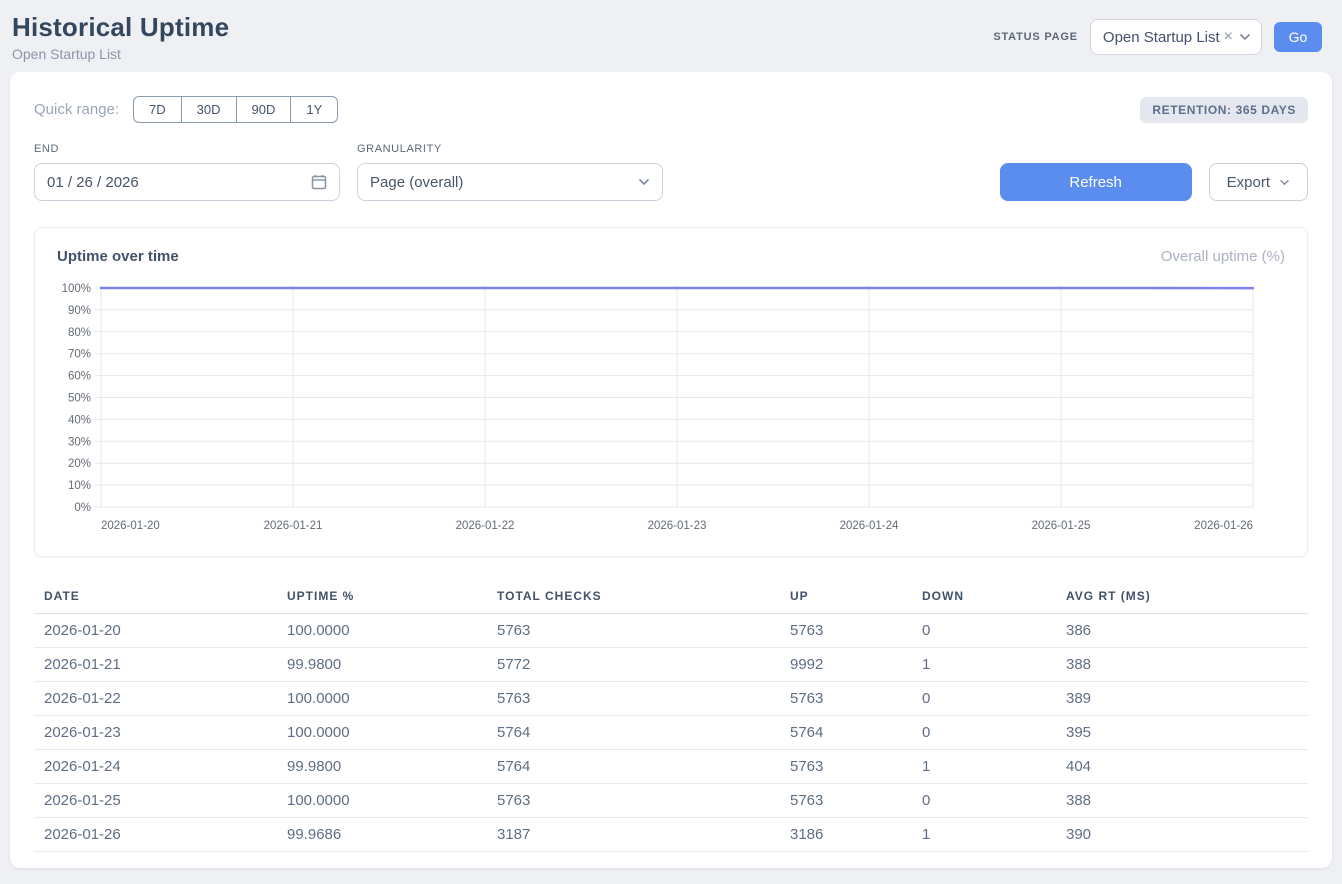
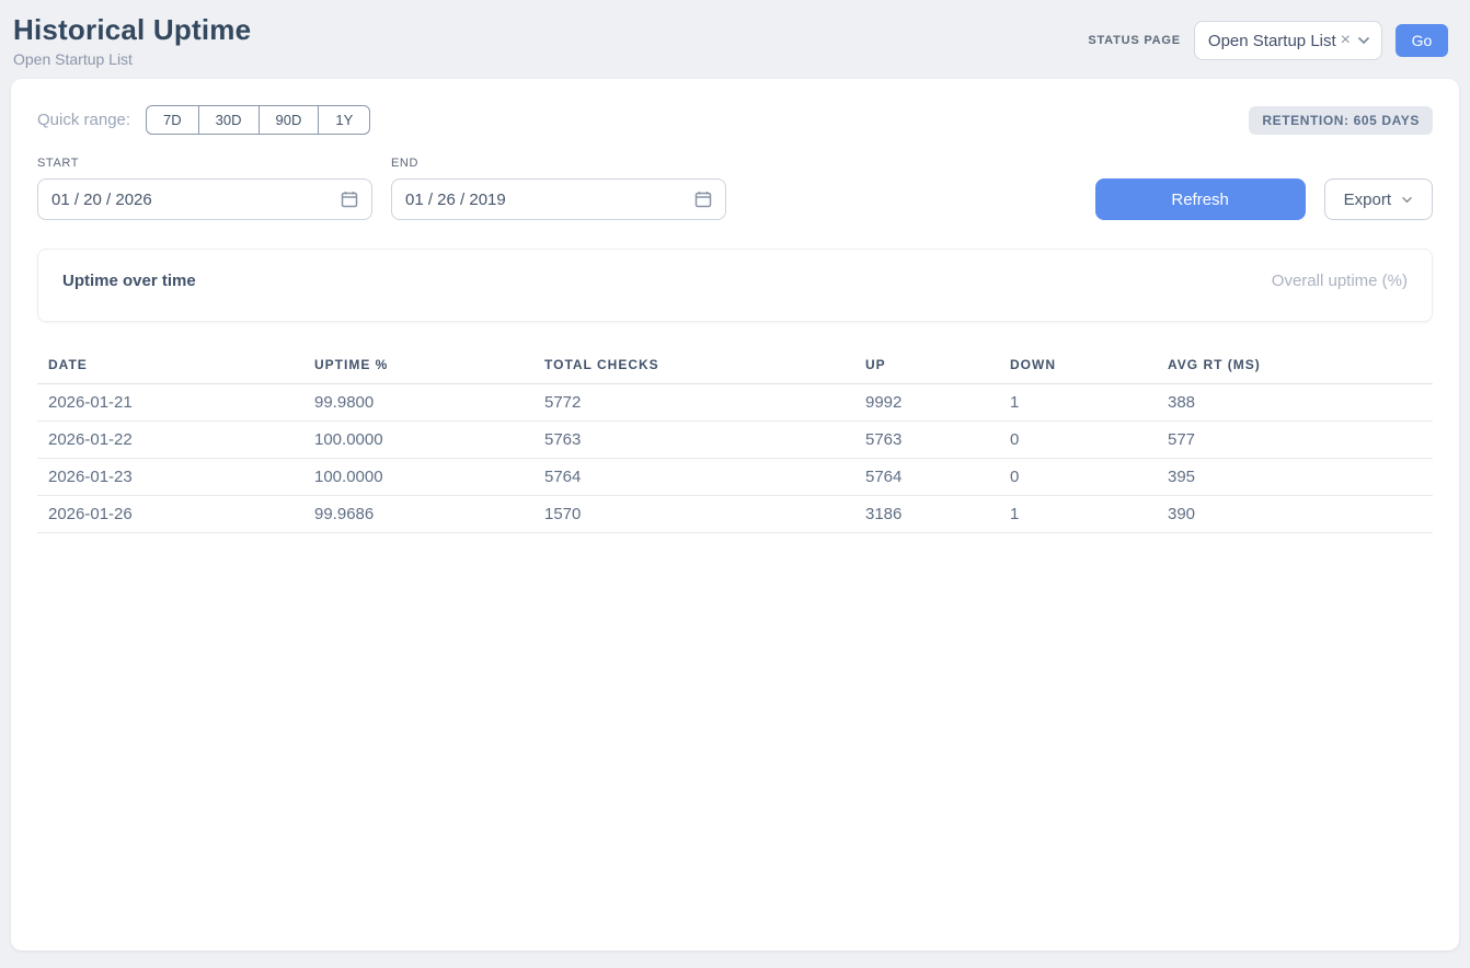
  Historical Uptime
  Open Startup List
  STATUS PAGE
  Open Startup List
  ×
  Go
  Quick range:
  7D
  30D
  90D
  1Y
- RETENTION: 365 DAYS
+ RETENTION: 605 DAYS
+ START
+ 01 / 20 / 2026
  END
- 01 / 26 / 2026
+ 01 / 26 / 2019
- GRANULARITY
- Page (overall)
  Refresh
  Export
  Uptime over time
  Overall uptime (%)
- 0%
- 10%
- 20%
- 30%
- 40%
- 50%
- 60%
- 70%
- 80%
- 90%
- 100%
- 2026-01-20
- 2026-01-21
- 2026-01-22
- 2026-01-23
- 2026-01-24
- 2026-01-25
- 2026-01-26
  DATE	UPTIME %	TOTAL CHECKS	UP	DOWN	AVG RT (MS)
- 2026-01-20	100.0000	5763	5763	0	386
  2026-01-21	99.9800	5772	9992	1	388
- 2026-01-22	100.0000	5763	5763	0	389
+ 2026-01-22	100.0000	5763	5763	0	577
  2026-01-23	100.0000	5764	5764	0	395
- 2026-01-24	99.9800	5764	5763	1	404
- 2026-01-25	100.0000	5763	5763	0	388
- 2026-01-26	99.9686	3187	3186	1	390
+ 2026-01-26	99.9686	1570	3186	1	390
